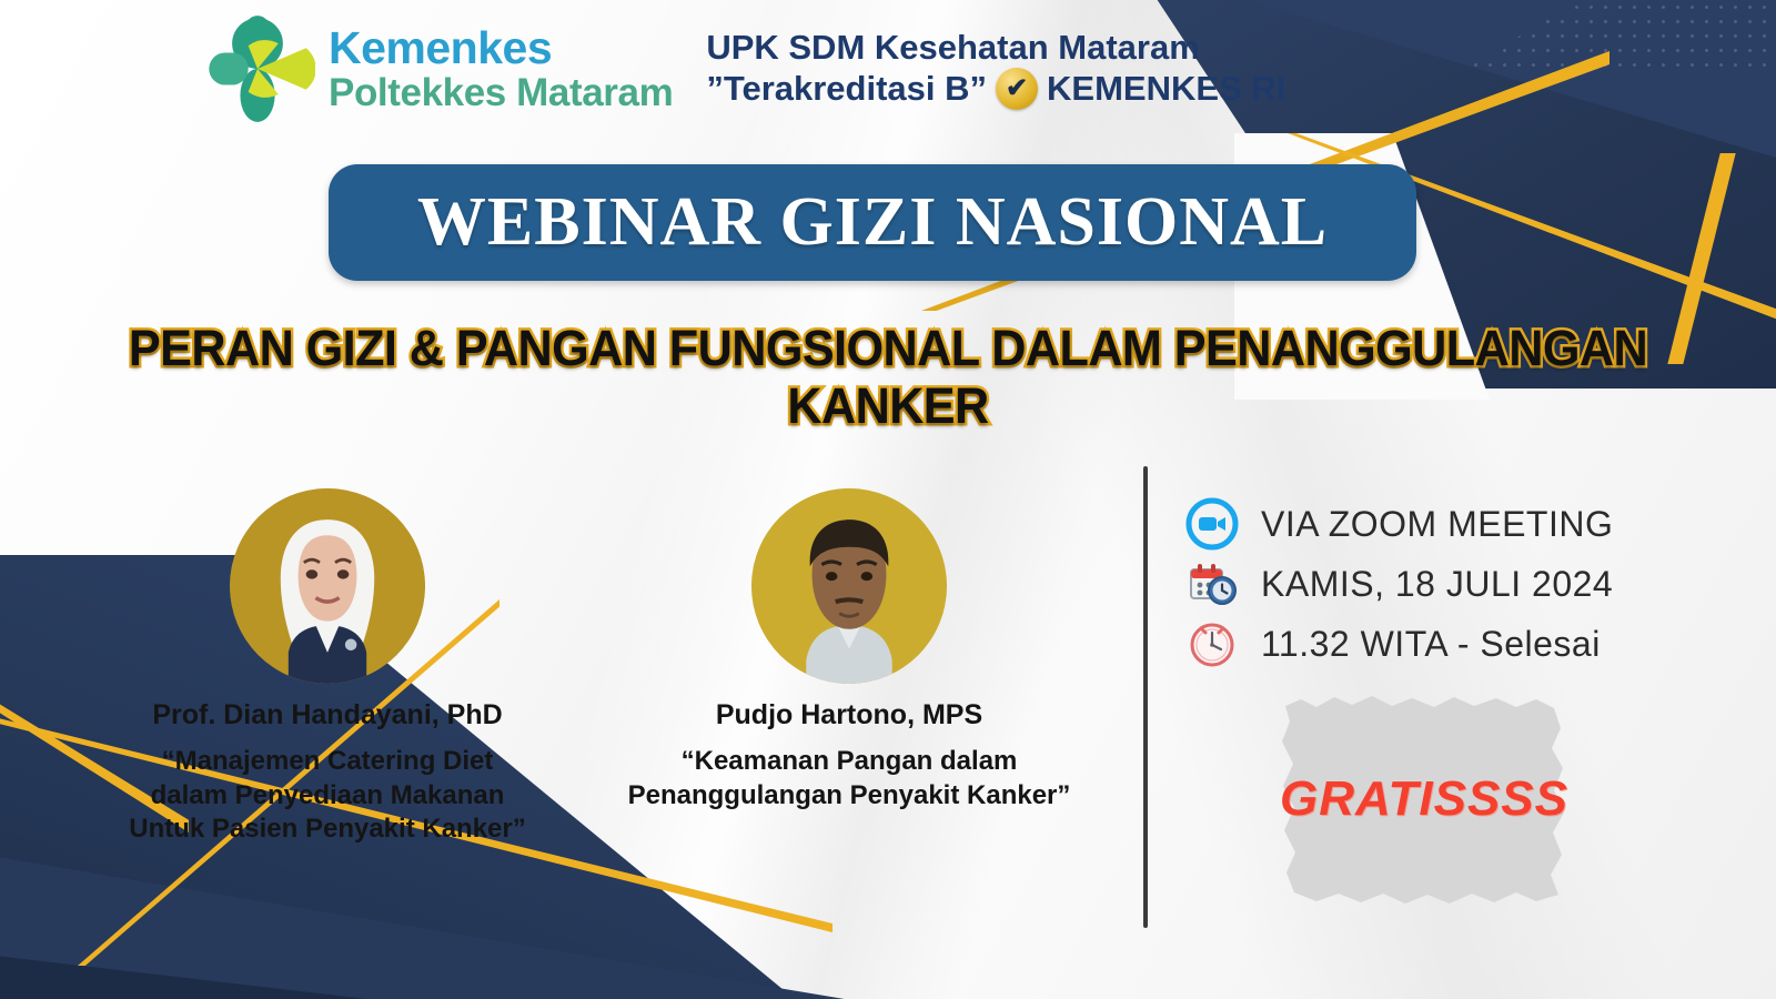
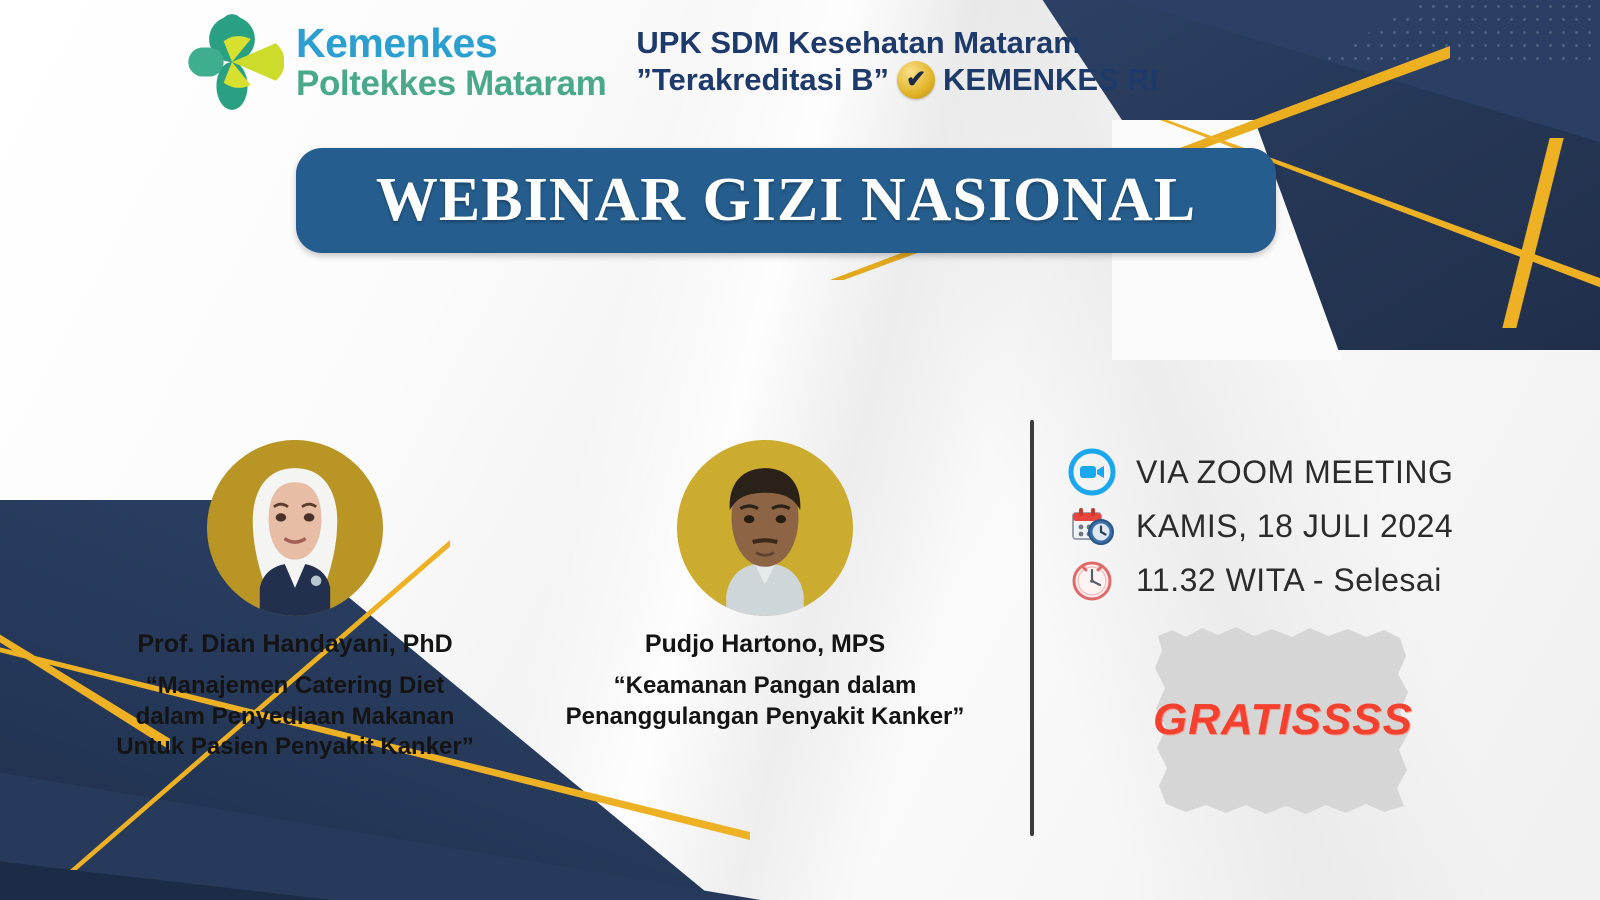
  Kemenkes
  Poltekkes Mataram
  UPK SDM Kesehatan Mataram
  ”Terakreditasi B”
  ✔
  KEMENKES RI
  WEBINAR GIZI NASIONAL
- PERAN GIZI & PANGAN FUNGSIONAL DALAM PENANGGULANGAN KANKER
  Prof. Dian Handayani, PhD
  “Manajemen Catering Diet
  dalam Penyediaan Makanan
  Untuk Pasien Penyakit Kanker”
  Pudjo Hartono, MPS
  “Keamanan Pangan dalam
  Penanggulangan Penyakit Kanker”
  VIA ZOOM MEETING
  KAMIS, 18 JULI 2024
  11.32 WITA - Selesai
  GRATISSSS
